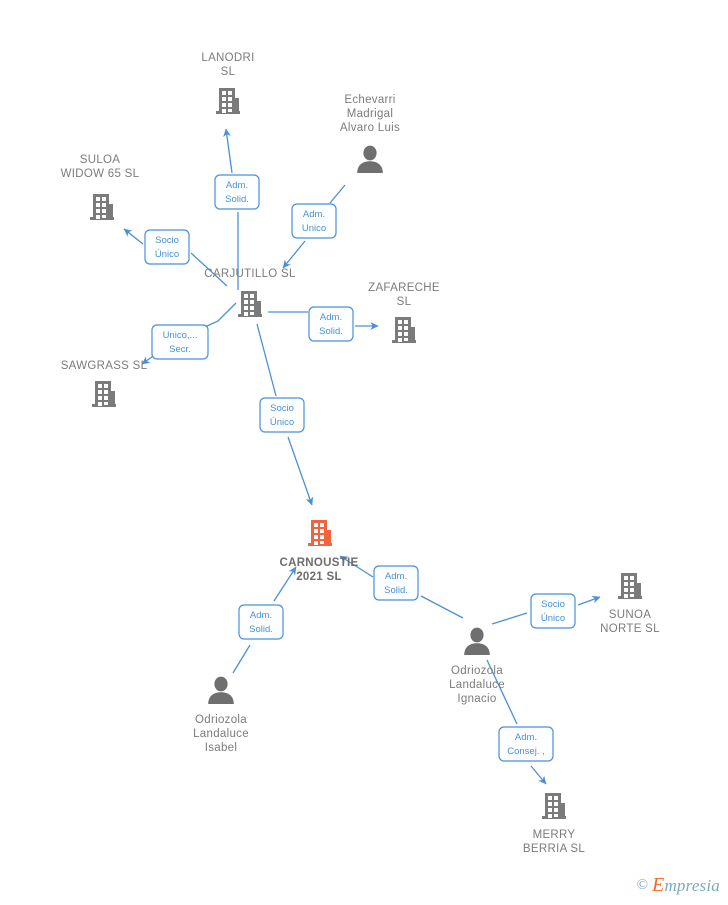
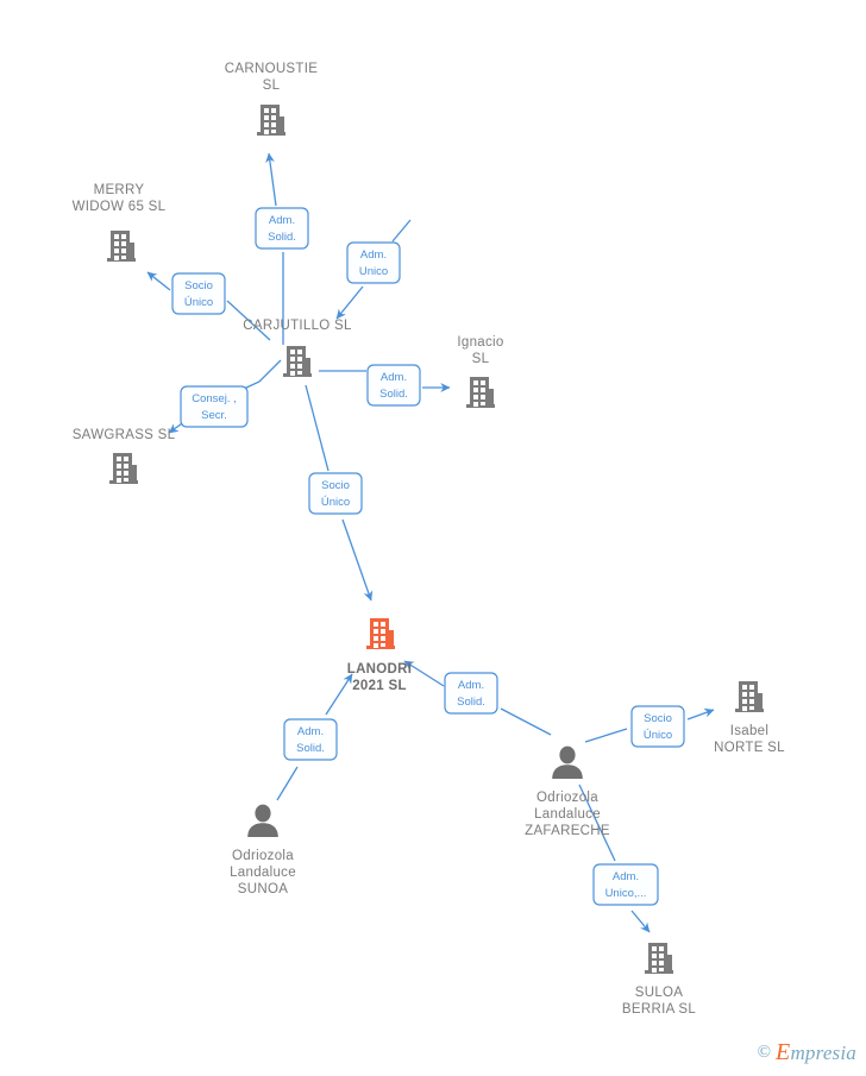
- LANODRI
+ CARNOUSTIE
  SL
- Echevarri
- Madrigal
- Alvaro Luis
- SULOA
+ MERRY
  WIDOW 65 SL
  CARJUTILLO SL
- ZAFARECHE
+ Ignacio
  SL
  SAWGRASS SL
- CARNOUSTIE
+ LANODRI
  2021 SL
- SUNOA
+ Isabel
  NORTE SL
  Odriozola
  Landaluce
- Ignacio
+ ZAFARECHE
  Odriozola
  Landaluce
- Isabel
+ SUNOA
- MERRY
+ SULOA
  BERRIA SL
  Adm.
  Solid.
  Adm.
  Unico
  Socio
  Único
  Adm.
  Solid.
- Unico,...
+ Consej. ,
  Secr.
  Socio
  Único
  Adm.
  Solid.
  Adm.
  Solid.
  Socio
  Único
  Adm.
- Consej. ,
+ Unico,...
  ©
  Empresia
